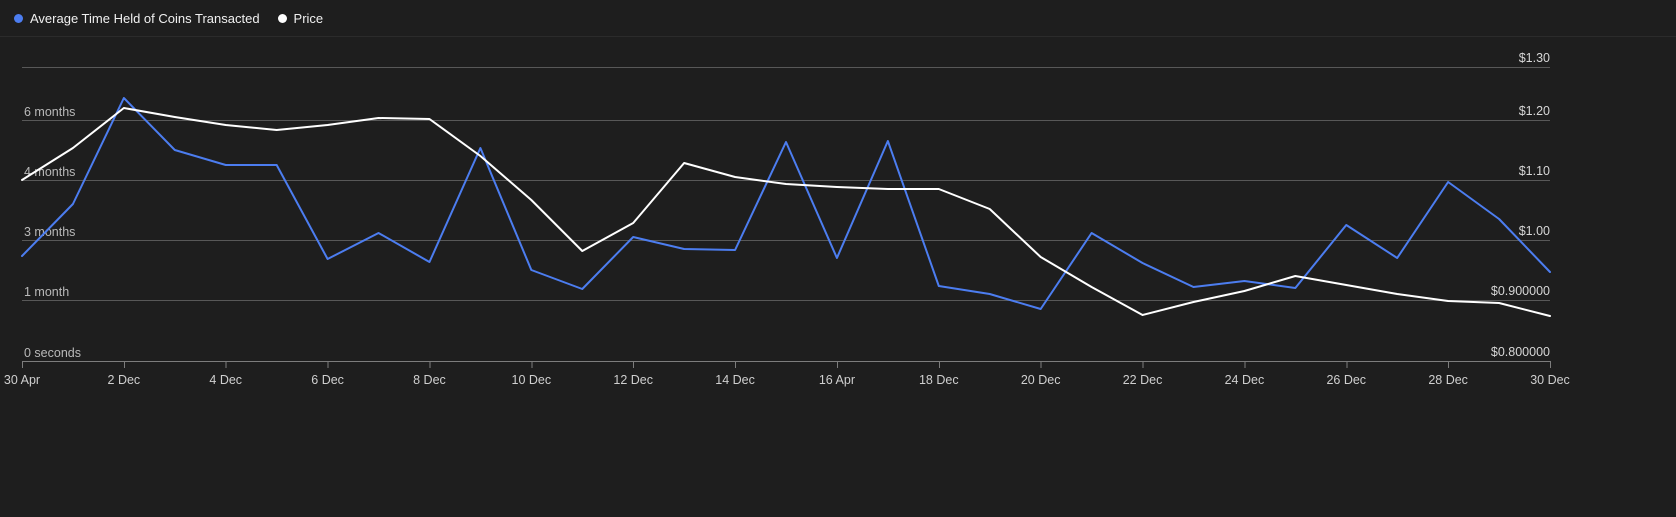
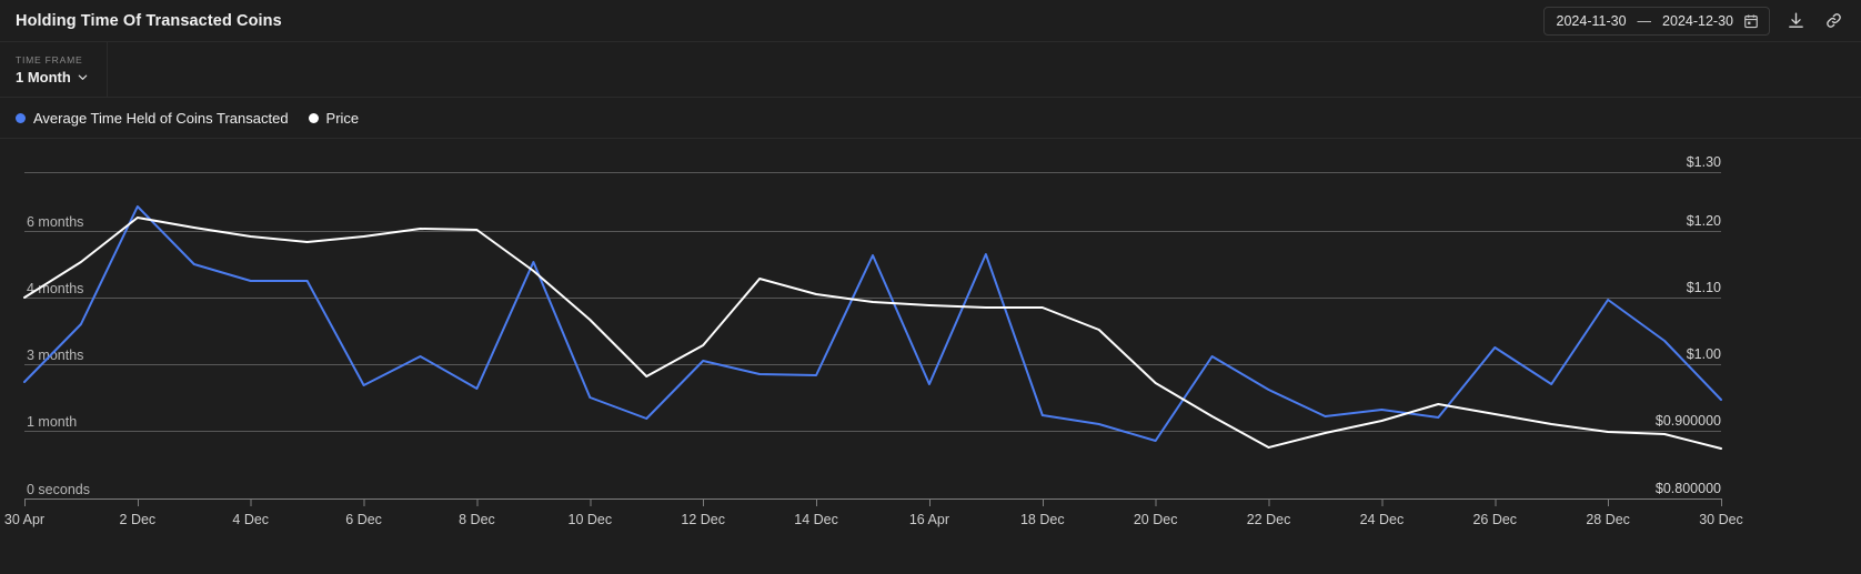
+ Holding Time Of Transacted Coins
+ 2024-11-30
+ —
+ 2024-12-30
+ TIME FRAME
+ 1 Month
  Average Time Held of Coins Transacted
  Price
  6 months
  4 months
  3 months
  1 month
  0 seconds
  $1.30
  $1.20
  $1.10
  $1.00
  $0.900000
  $0.800000
  30 Apr
  2 Dec
  4 Dec
  6 Dec
  8 Dec
  10 Dec
  12 Dec
  14 Dec
  16 Apr
  18 Dec
  20 Dec
  22 Dec
  24 Dec
  26 Dec
  28 Dec
  30 Dec
